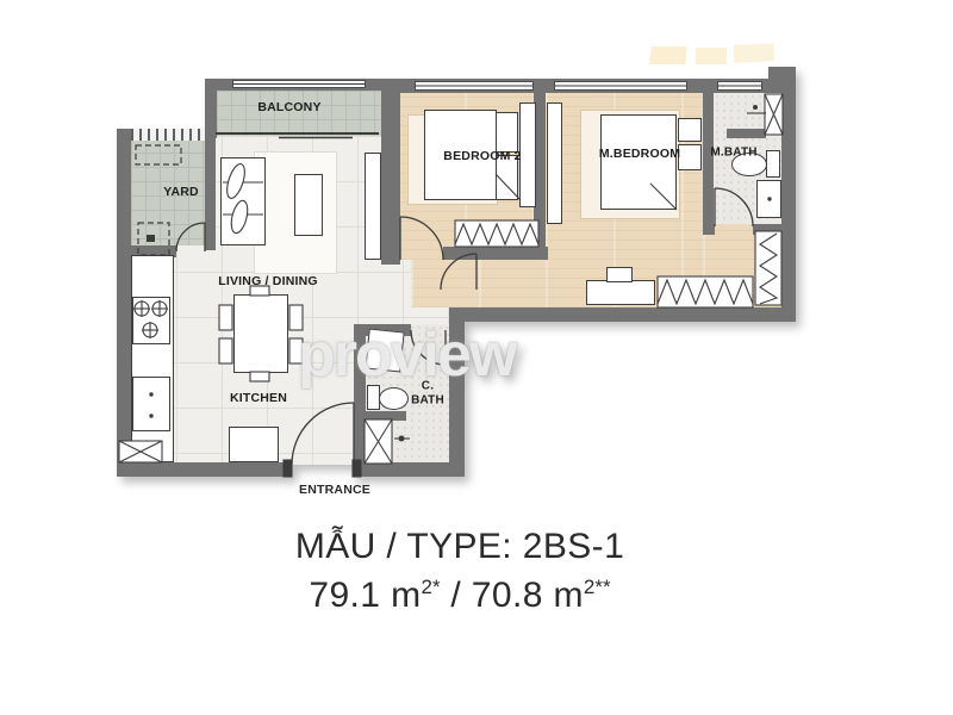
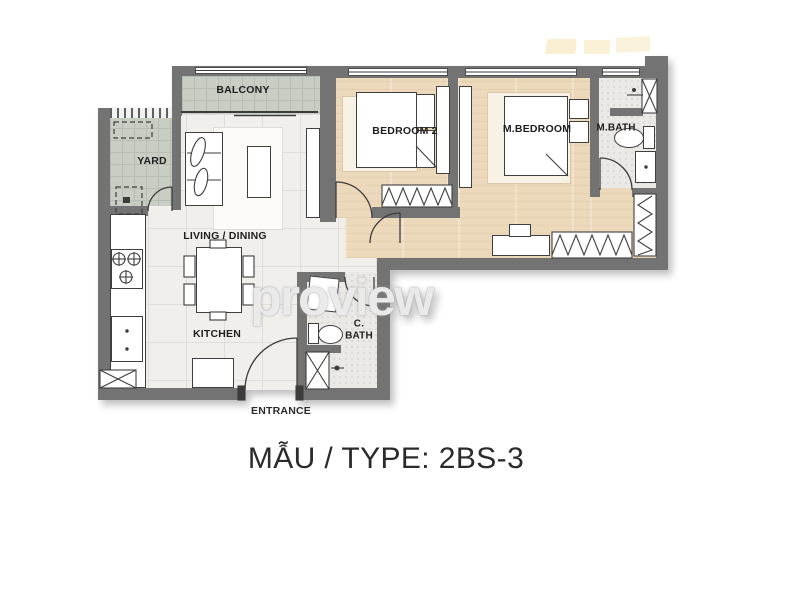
  BALCONY
  YARD
  LIVING / DINING
  KITCHEN
  BEDROOM 2
  M.BEDROOM
  M.BATH
  C.
  BATH
  proview
  ENTRANCE
- MẪU / TYPE: 2BS-1
+ MẪU / TYPE: 2BS-3
- 79.1 m2* / 70.8 m2**
